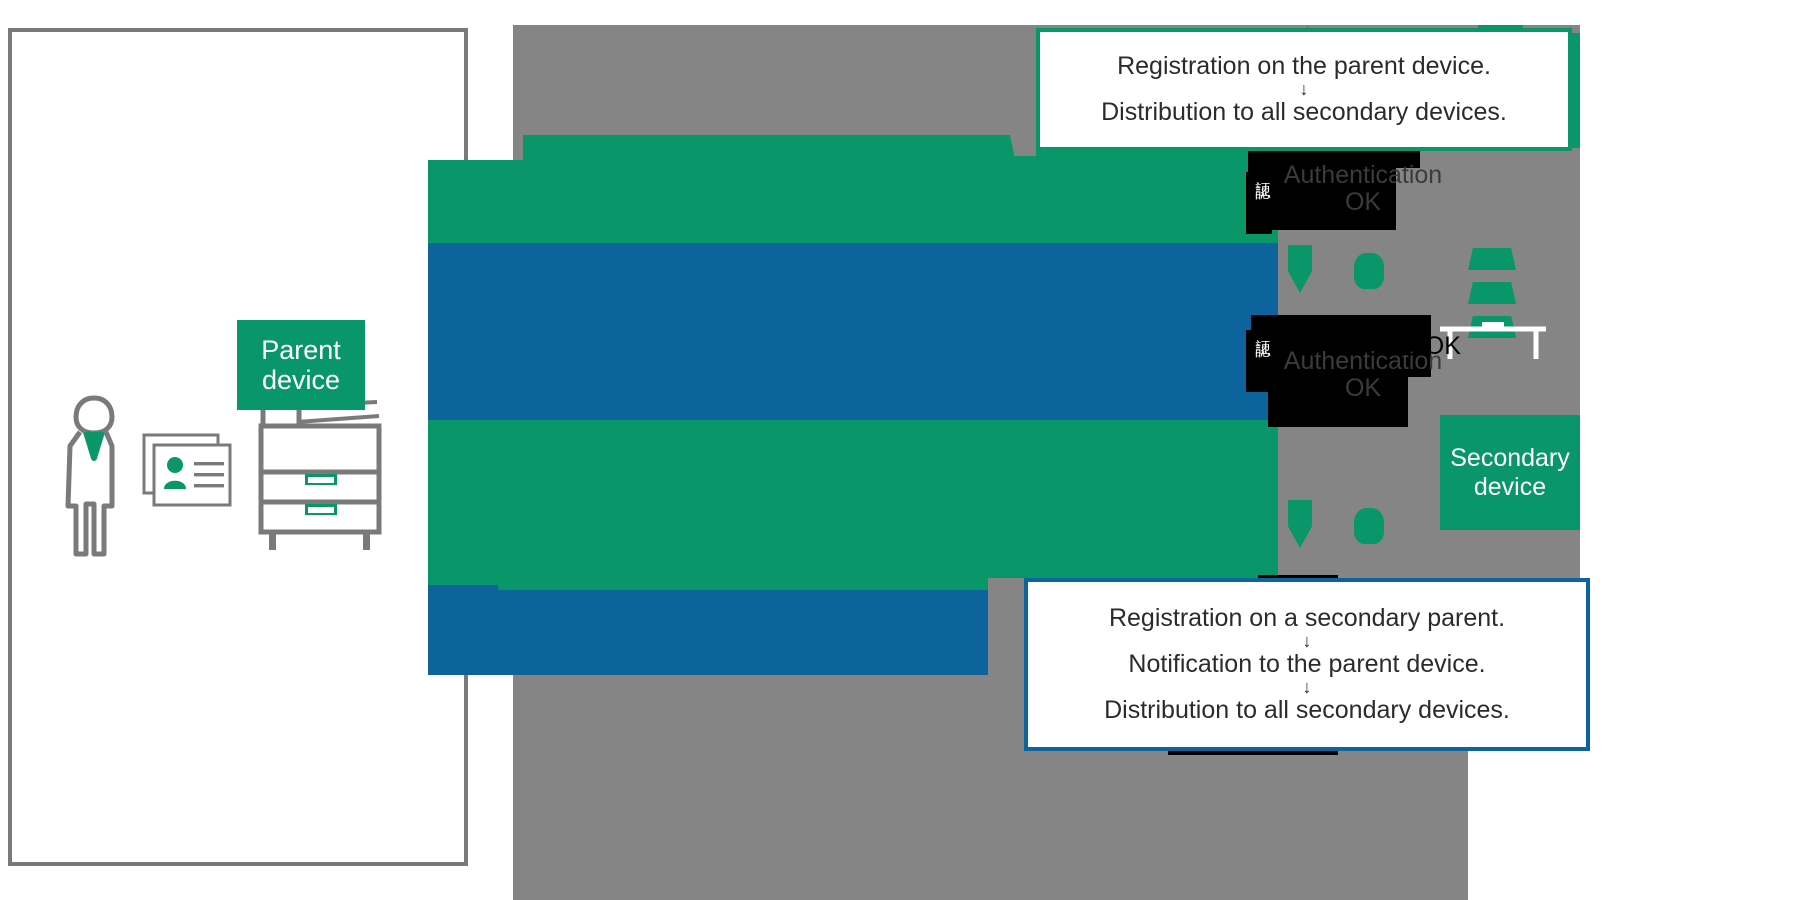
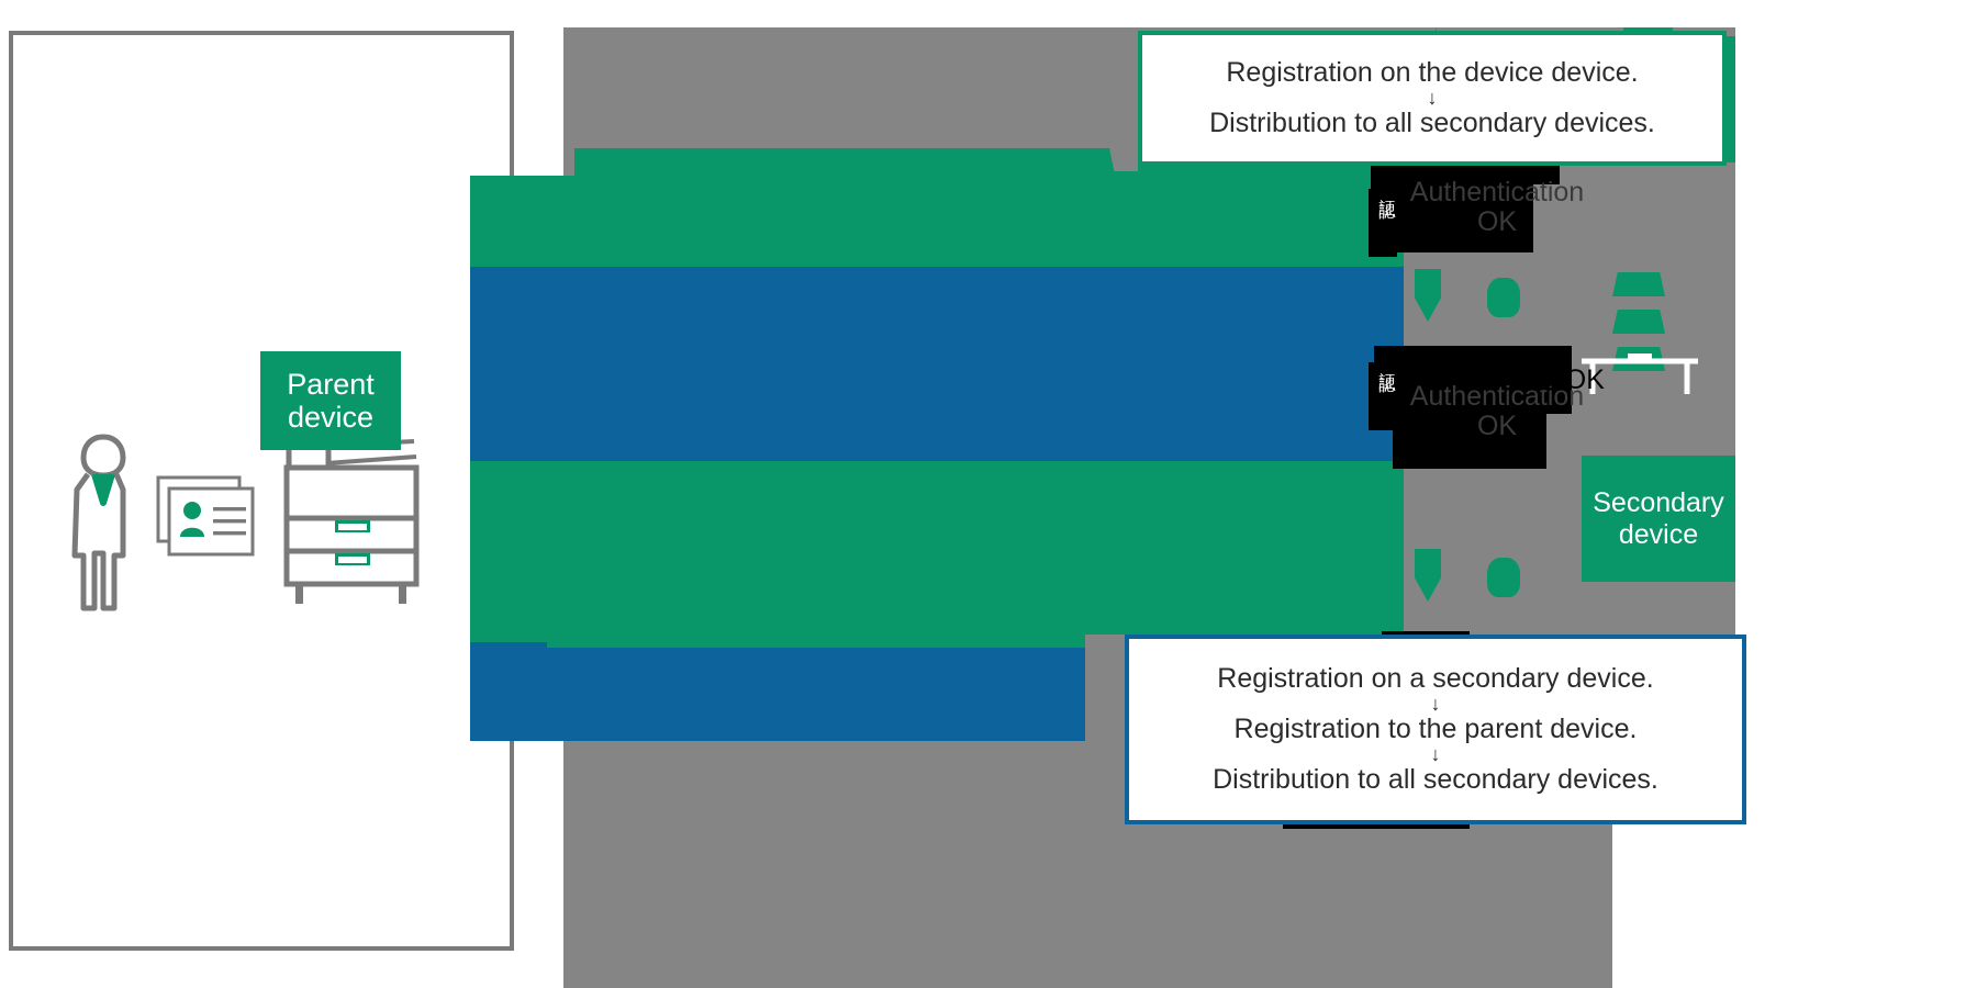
  Parent
  device
  Authentication
  OK
  Authentication
  OK
  ションOK
  Secondary
  device
- Registration on the parent device.
+ Registration on the device device.
  ↓
  Distribution to all secondary devices.
- Registration on a secondary parent.
+ Registration on a secondary device.
  ↓
- Notification to the parent device.
+ Registration to the parent device.
  ↓
  Distribution to all secondary devices.
